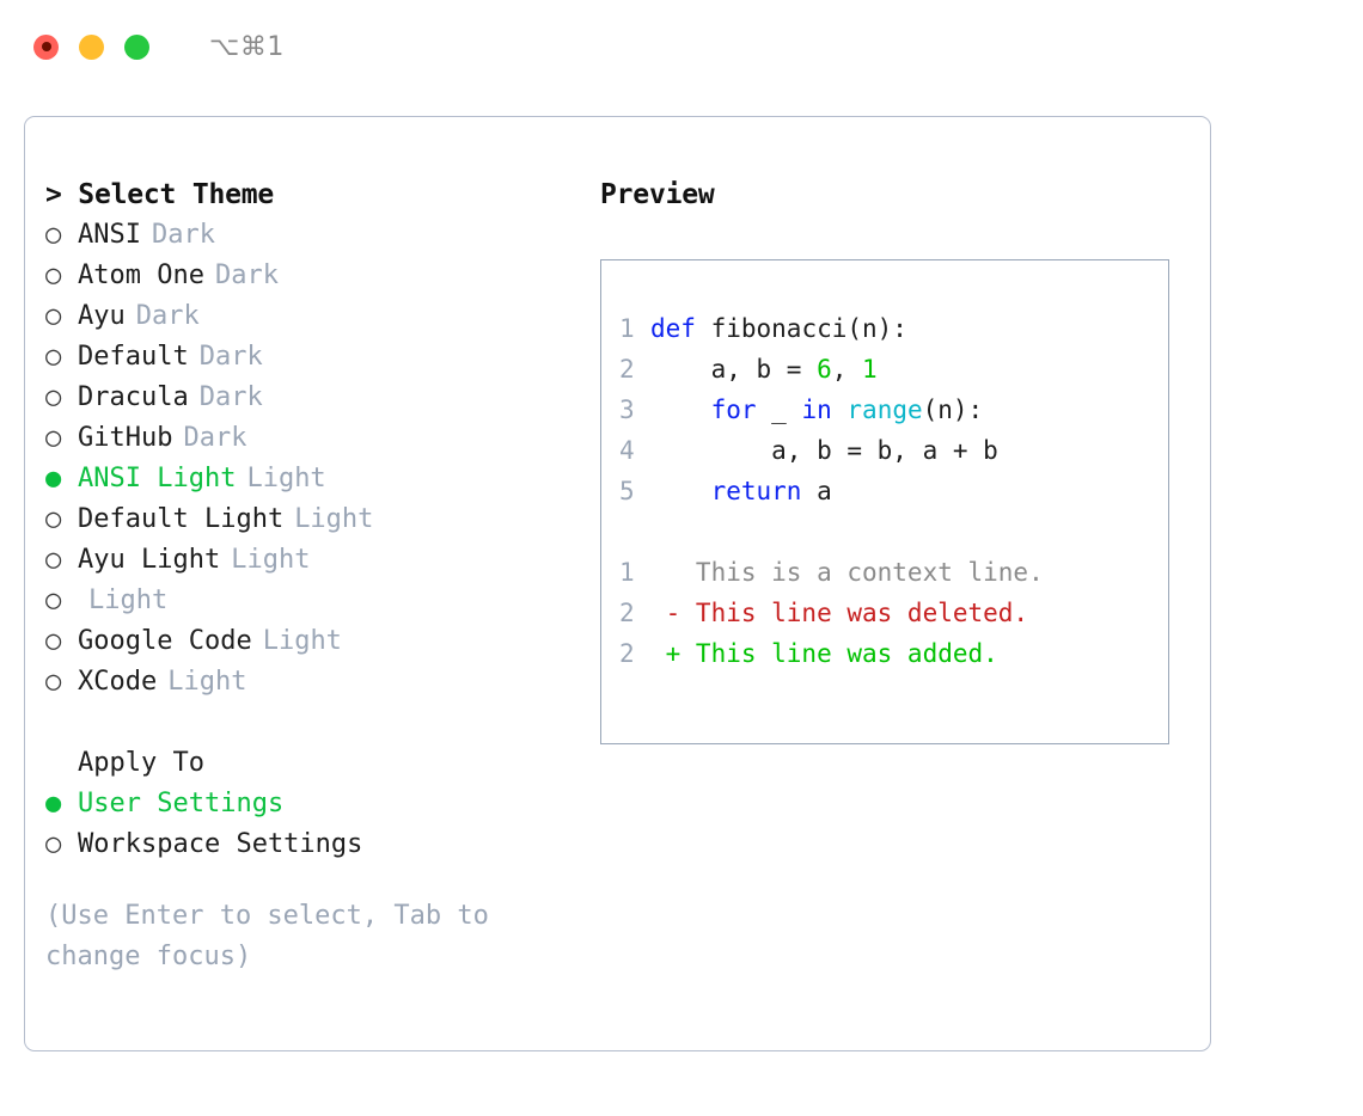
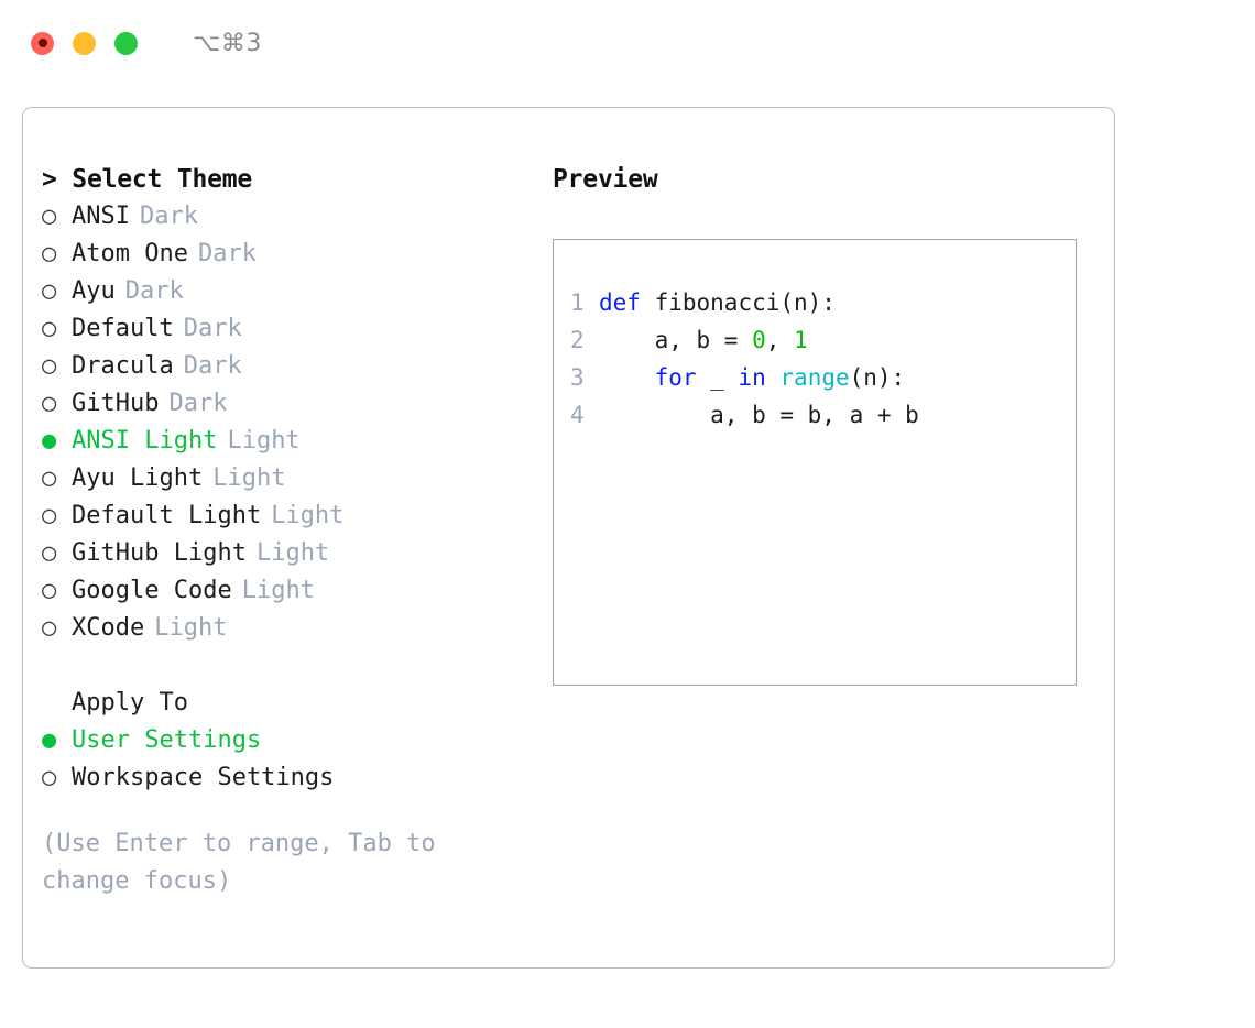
- ⌥⌘1
+ ⌥⌘3
  > Select Theme
  ○
  ANSI
  Dark
  ○
  Atom One
  Dark
  ○
  Ayu
  Dark
  ○
  Default
  Dark
  ○
  Dracula
  Dark
  ○
  GitHub
  Dark
  ●
  ANSI Light
  Light
  ○
- Default Light
+ Ayu Light
  Light
  ○
- Ayu Light
+ Default Light
  Light
  ○
+ GitHub Light
  Light
  ○
  Google Code
  Light
  ○
  XCode
  Light
  Apply To
  ●
  User Settings
  ○
  Workspace Settings
- (Use Enter to select, Tab to change focus)
+ (Use Enter to range, Tab to change focus)
  Preview
  1 def fibonacci(n):
- 2 a, b = 6, 1
+ 2 a, b = 0, 1
  3 for _ in range(n):
  4 a, b = b, a + b
- 5 return a
- 1 This is a context line.
- 2 - This line was deleted.
- 2 + This line was added.
